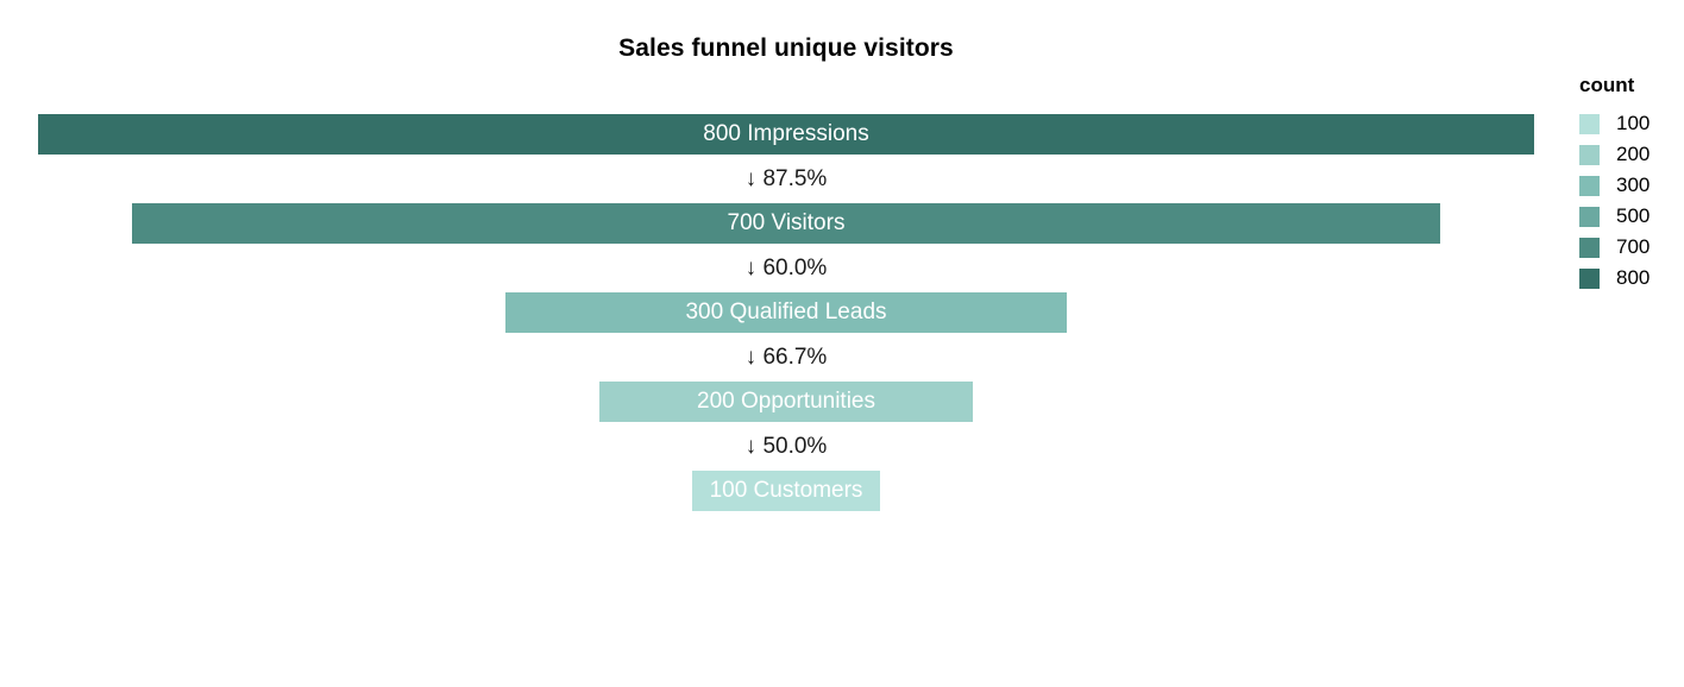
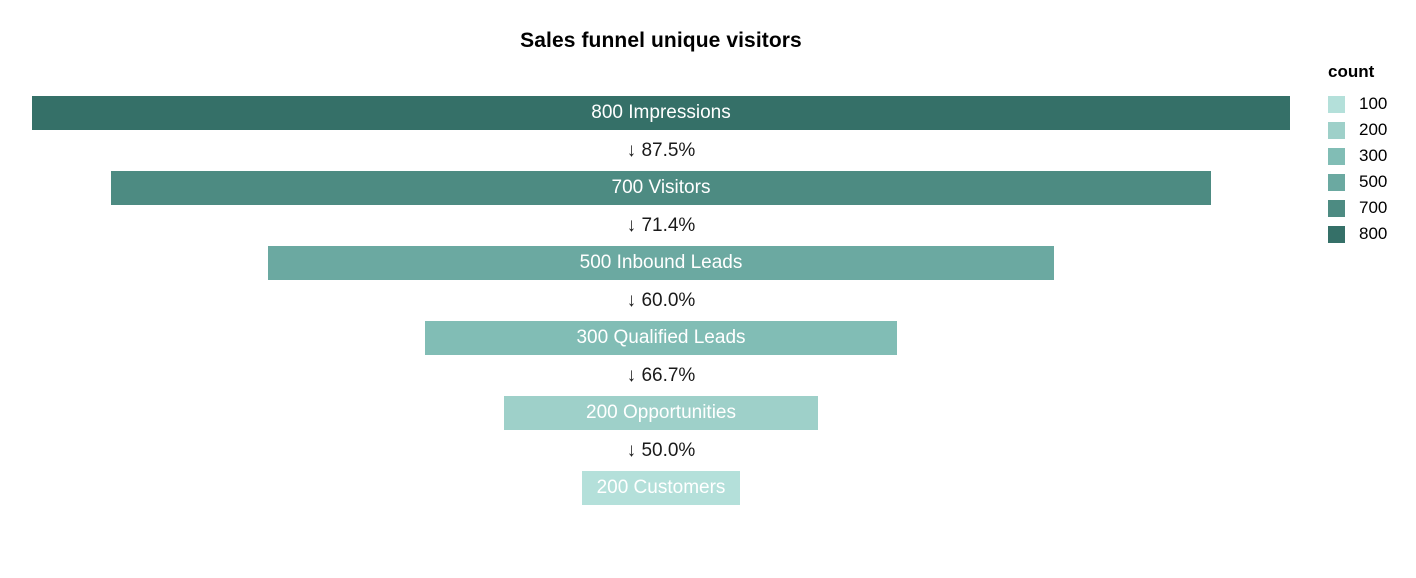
  Sales funnel unique visitors
  800 Impressions
  ↓ 87.5%
  700 Visitors
+ ↓ 71.4%
+ 500 Inbound Leads
  ↓ 60.0%
  300 Qualified Leads
  ↓ 66.7%
  200 Opportunities
  ↓ 50.0%
- 100 Customers
+ 200 Customers
  count
  100
  200
  300
  500
  700
  800
